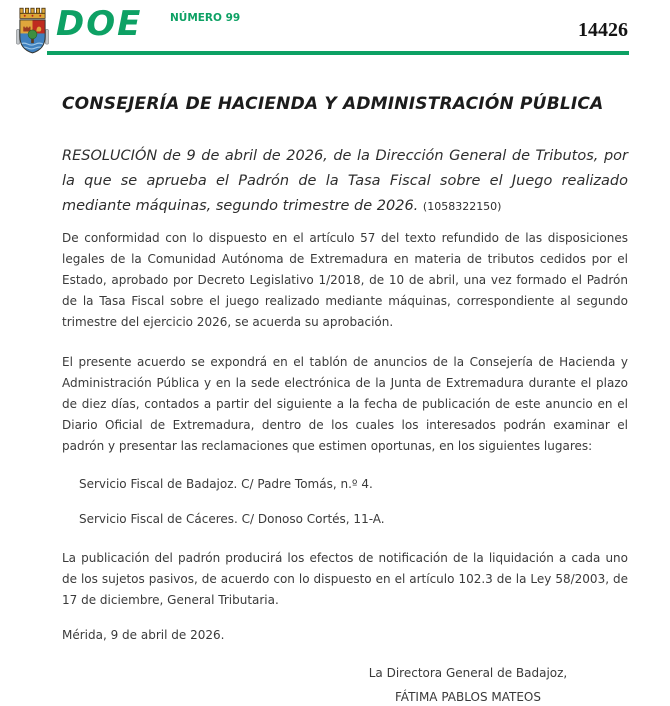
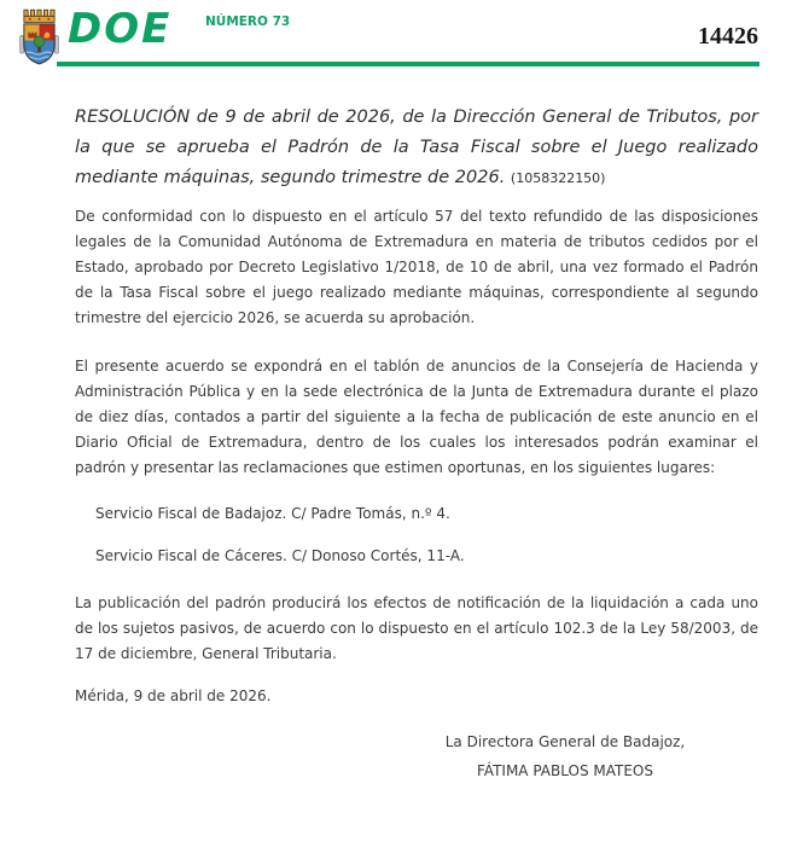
  DOE
- NÚMERO 99
+ NÚMERO 73
  14426
- CONSEJERÍA DE HACIENDA Y ADMINISTRACIÓN PÚBLICA
  RESOLUCIÓN de 9 de abril de 2026, de la Dirección General de Tributos, por la que se aprueba el Padrón de la Tasa Fiscal sobre el Juego realizado mediante máquinas, segundo trimestre de 2026. (1058322150)
  De conformidad con lo dispuesto en el artículo 57 del texto refundido de las disposiciones legales de la Comunidad Autónoma de Extremadura en materia de tributos cedidos por el Estado, aprobado por Decreto Legislativo 1/2018, de 10 de abril, una vez formado el Padrón de la Tasa Fiscal sobre el juego realizado mediante máquinas, correspondiente al segundo trimestre del ejercicio 2026, se acuerda su aprobación.
  El presente acuerdo se expondrá en el tablón de anuncios de la Consejería de Hacienda y Administración Pública y en la sede electrónica de la Junta de Extremadura durante el plazo de diez días, contados a partir del siguiente a la fecha de publicación de este anuncio en el Diario Oficial de Extremadura, dentro de los cuales los interesados podrán examinar el padrón y presentar las reclamaciones que estimen oportunas, en los siguientes lugares:
  Servicio Fiscal de Badajoz. C/ Padre Tomás, n.º 4.
  Servicio Fiscal de Cáceres. C/ Donoso Cortés, 11-A.
  La publicación del padrón producirá los efectos de notificación de la liquidación a cada uno de los sujetos pasivos, de acuerdo con lo dispuesto en el artículo 102.3 de la Ley 58/2003, de 17 de diciembre, General Tributaria.
  Mérida, 9 de abril de 2026.
  La Directora General de Badajoz,
  FÁTIMA PABLOS MATEOS
